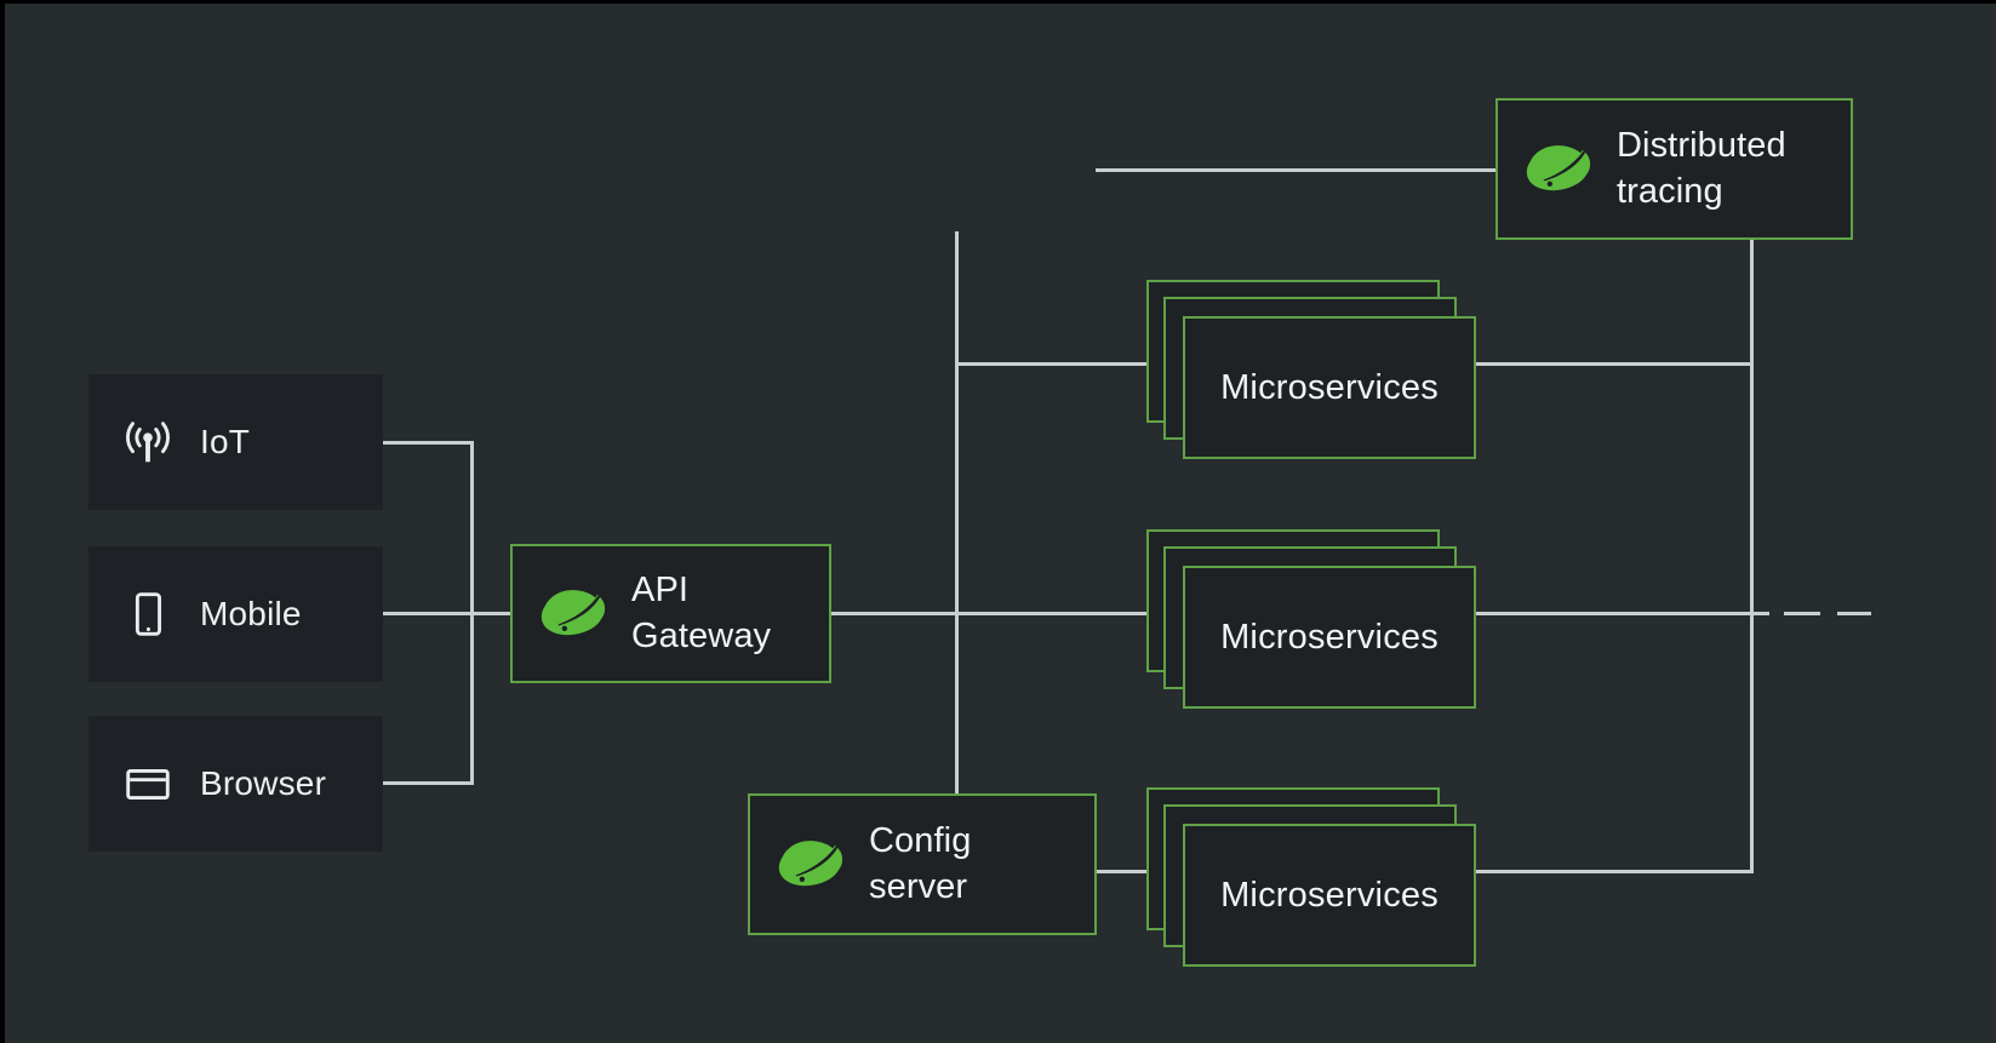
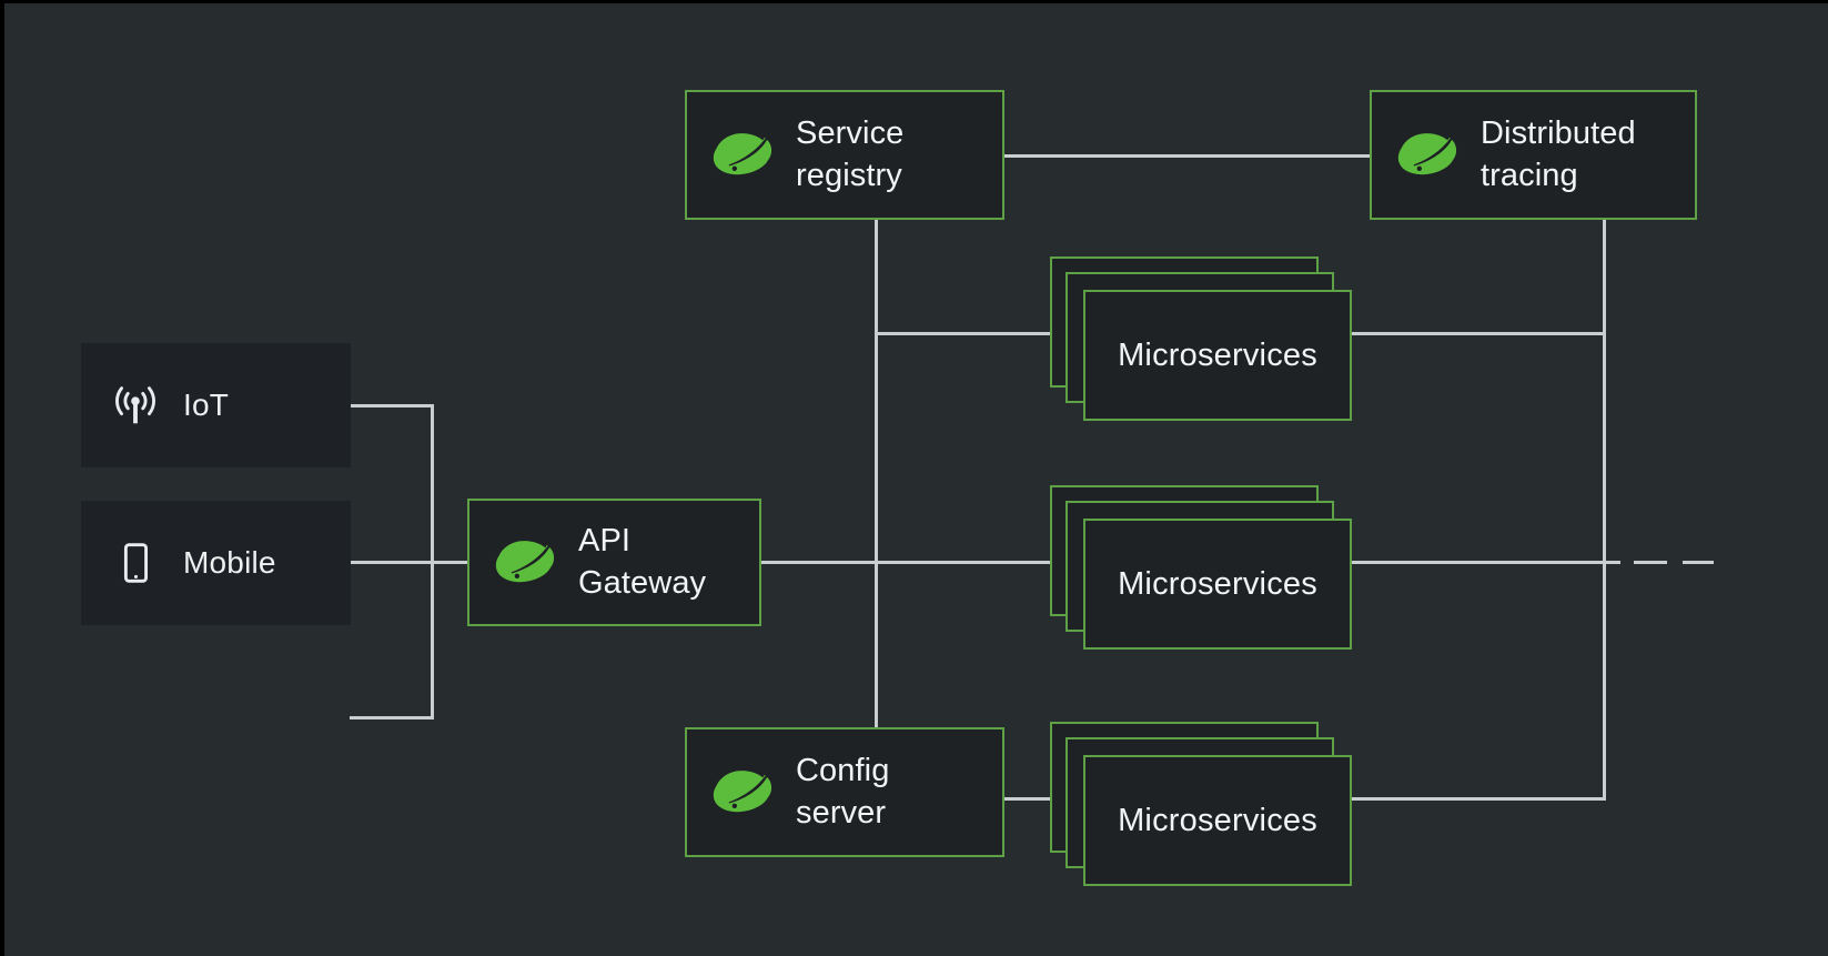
  Microservices
  Microservices
  Microservices
+ Service
+ registry
  Distributed
  tracing
  API
  Gateway
  Config
  server
  IoT
  Mobile
- Browser
